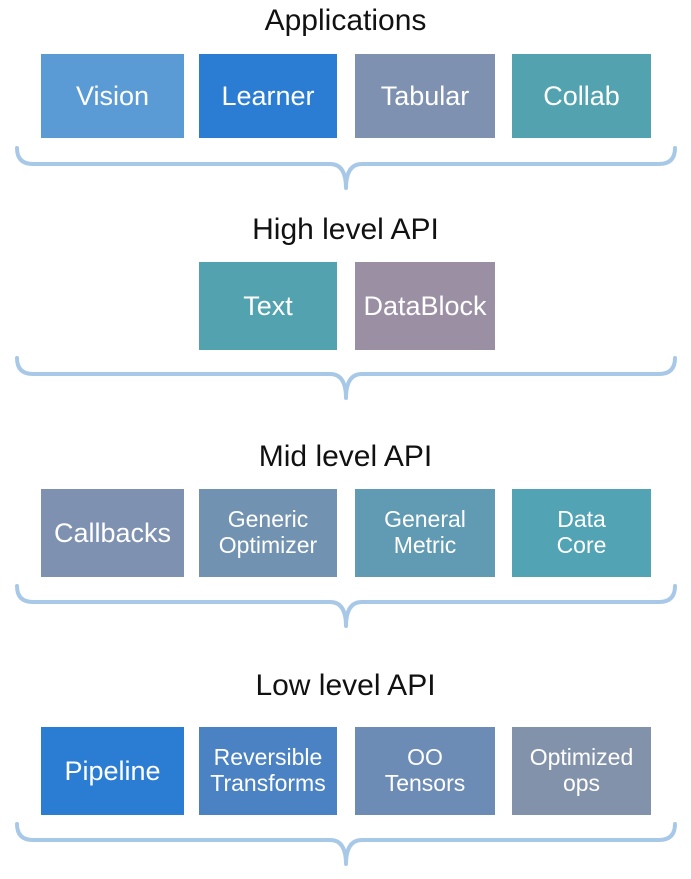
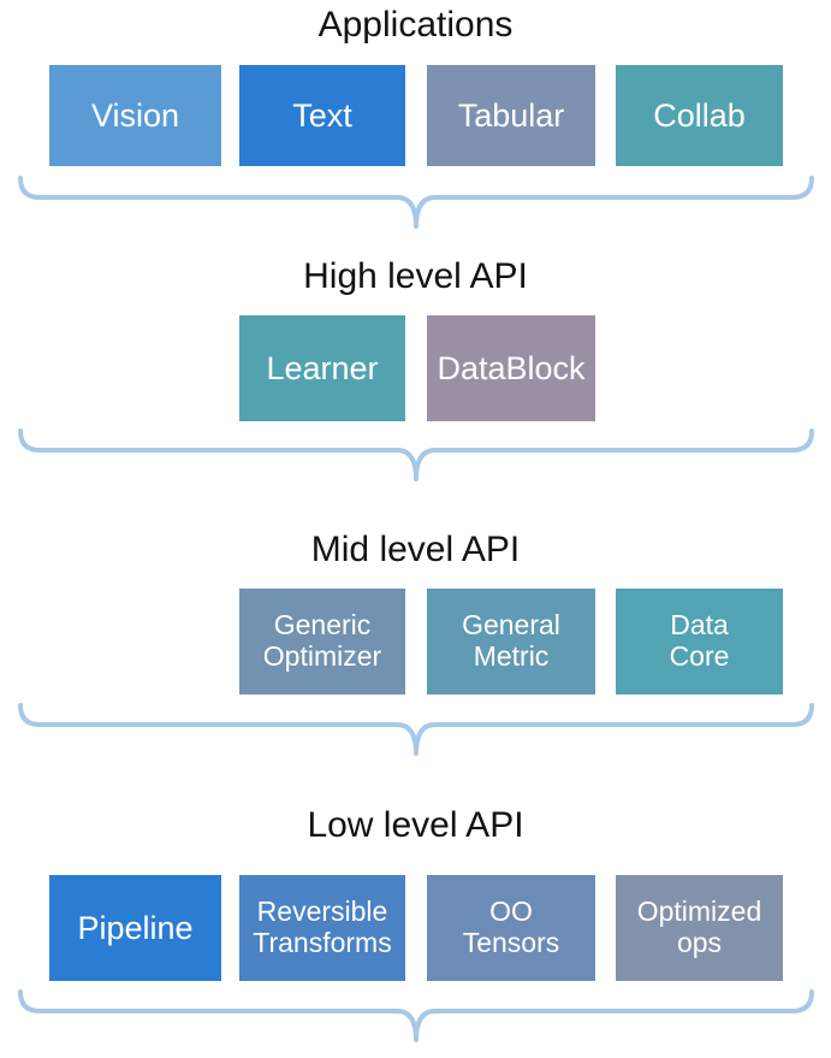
  Applications
  Vision
- Learner
+ Text
  Tabular
  Collab
  High level API
- Text
+ Learner
  DataBlock
  Mid level API
- Callbacks
  Generic
  Optimizer
  General
  Metric
  Data
  Core
  Low level API
  Pipeline
  Reversible
  Transforms
  OO
  Tensors
  Optimized
  ops
